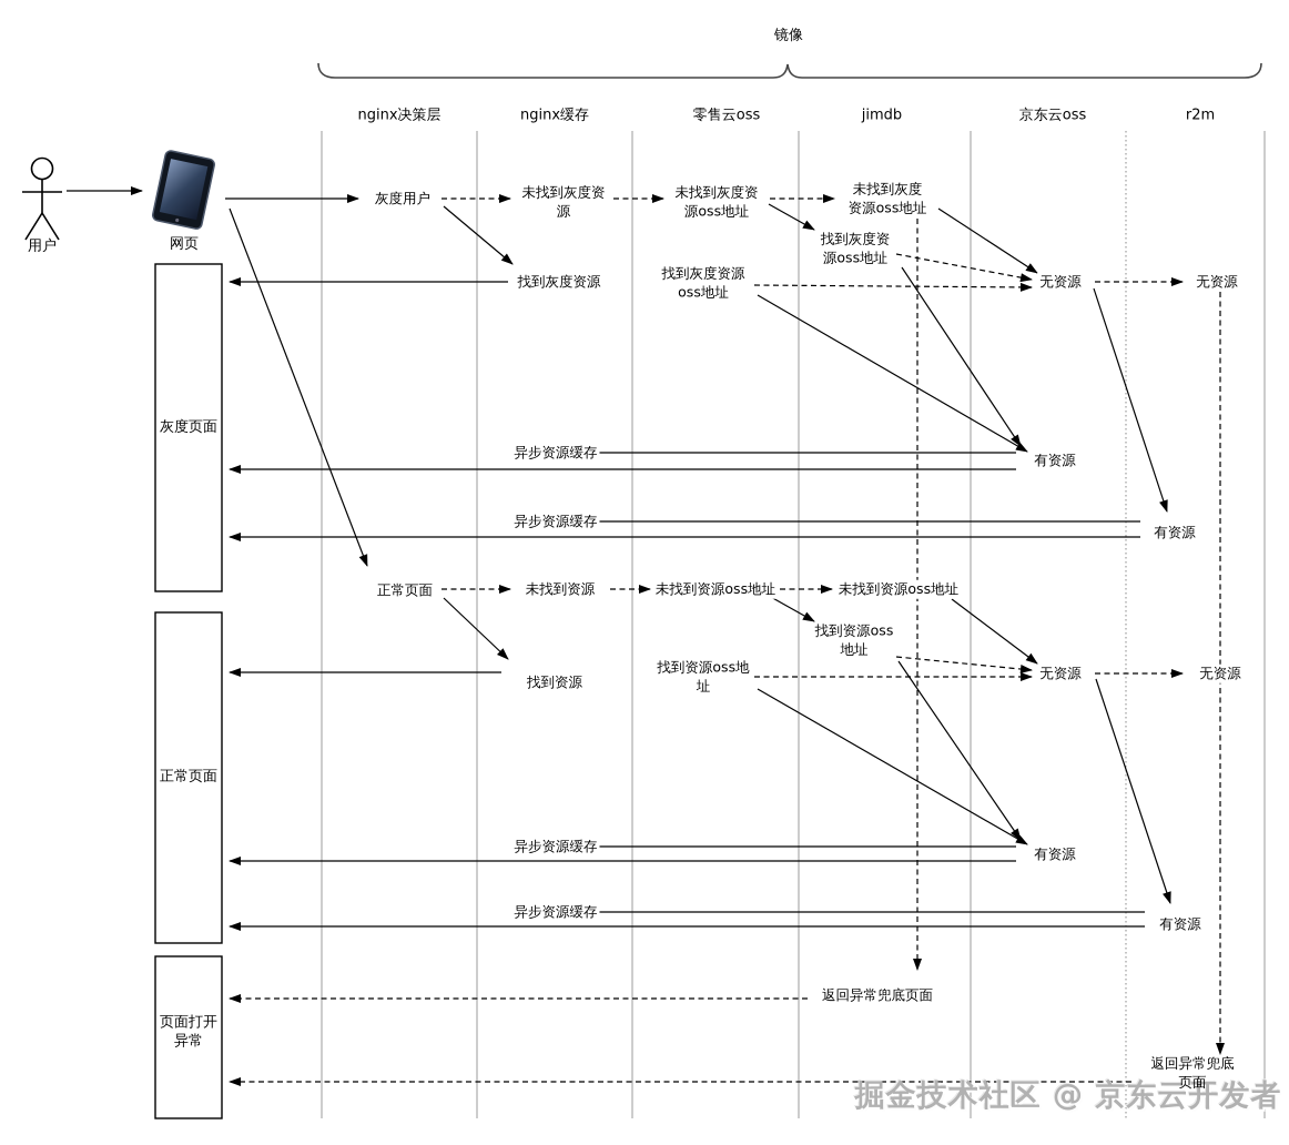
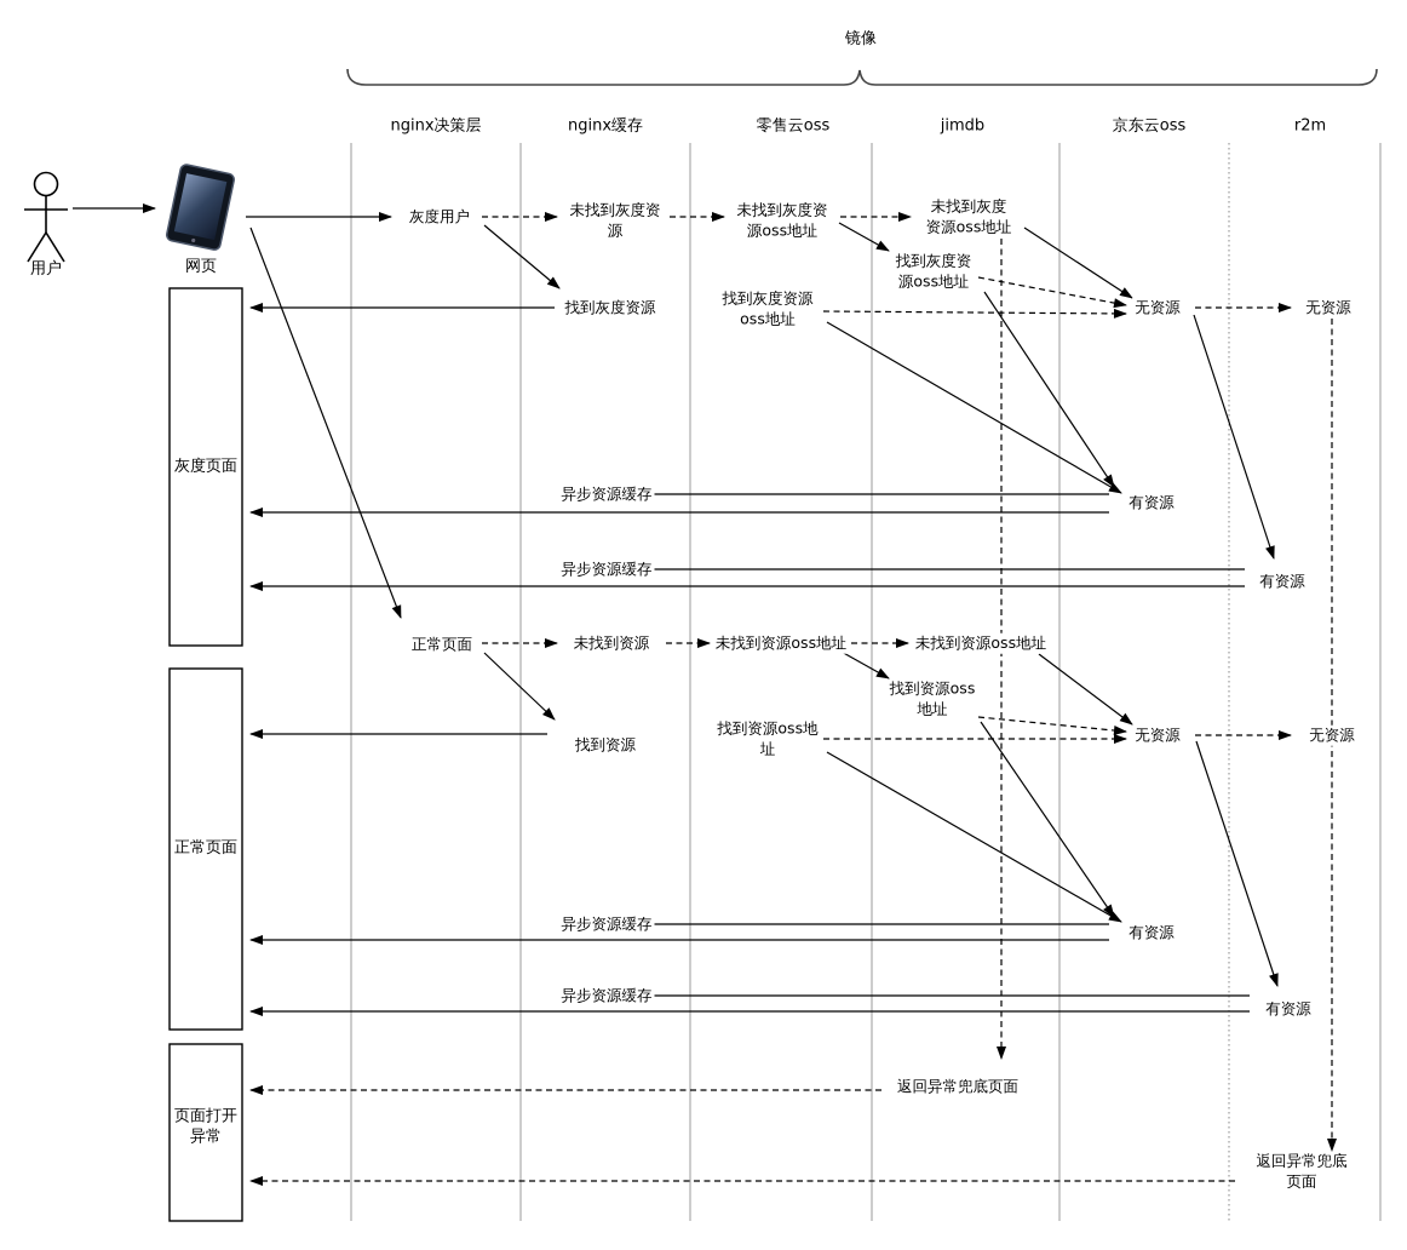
- 掘金技术社区 @ 京东云开发者
  镜像
  nginx决策层
  nginx缓存
  零售云oss
  jimdb
  京东云oss
  r2m
  用户
  网页
  灰度页面
  正常页面
  页面打开
  异常
  灰度用户
  未找到灰度资
  源
  未找到灰度资
  源oss地址
  未找到灰度
  资源oss地址
  找到灰度资源
  找到灰度资源
  oss地址
  找到灰度资
  源oss地址
  无资源
  无资源
  异步资源缓存
  有资源
  异步资源缓存
  有资源
  正常页面
  未找到资源
  未找到资源oss地址
  未找到资源oss地址
  找到资源
  找到资源oss地
  址
  找到资源oss
  地址
  无资源
  无资源
  异步资源缓存
  有资源
  异步资源缓存
  有资源
  返回异常兜底页面
  返回异常兜底页面
